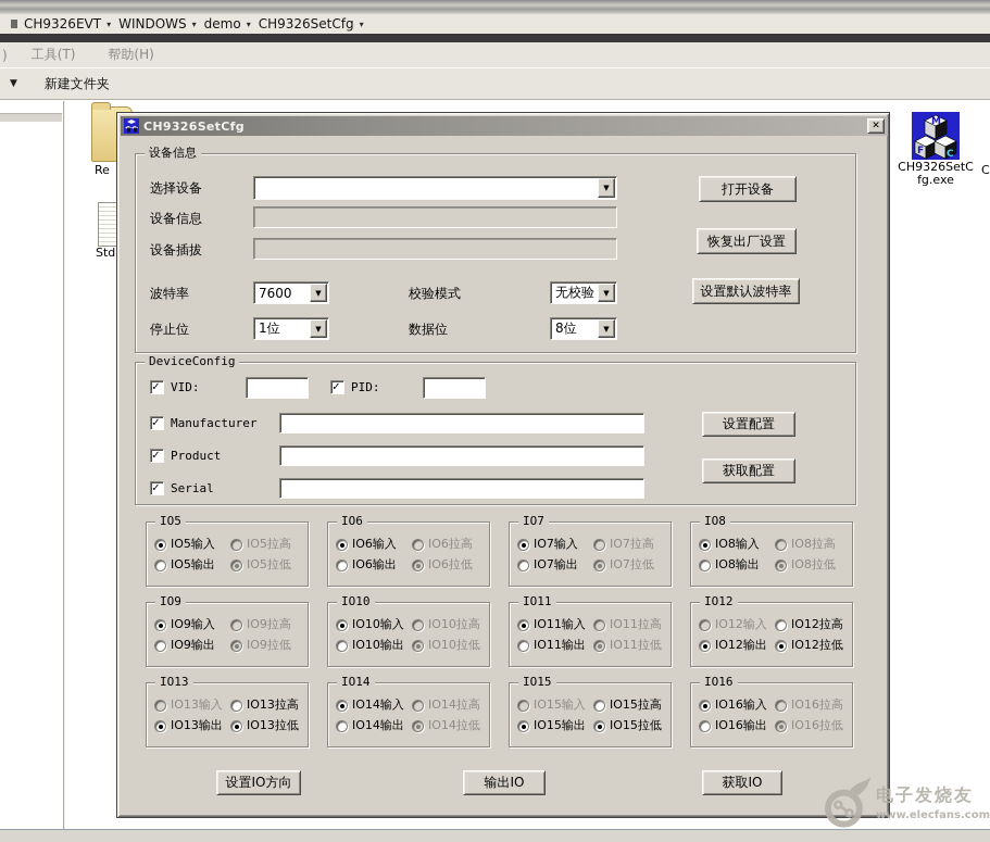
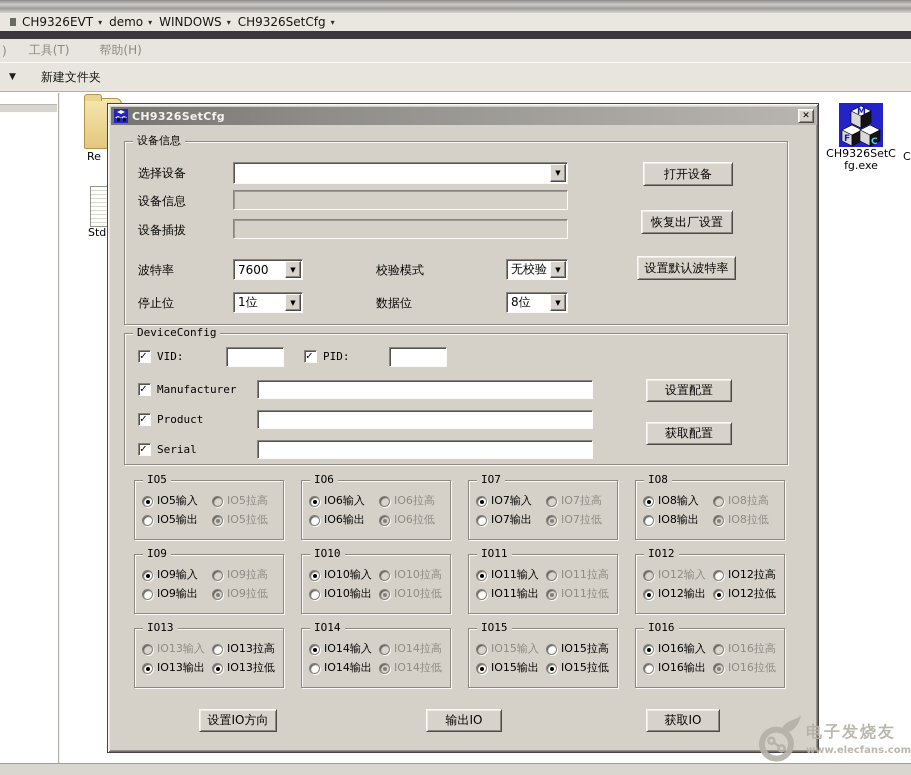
  CH9326EVT
  ▾
- WINDOWS
+ demo
  ▾
- demo
+ WINDOWS
  ▾
  CH9326SetCfg
  ▾
  )
  工具(T)
  帮助(H)
  ▼
  新建文件夹
  Re
  Std
  C
  M
  F
  C
  CH9326SetC
  fg.exe
  CH9326SetCfg
  ✕
  设备信息
  选择设备
  ▼
  打开设备
  设备信息
  恢复出厂设置
  设备插拔
  波特率
  7600
  ▼
  校验模式
  无校验
  ▼
  设置默认波特率
  停止位
  1位
  ▼
  数据位
  8位
  ▼
  DeviceConfig
  ✓
  VID:
  ✓
  PID:
  ✓
  Manufacturer
  设置配置
  ✓
  Product
  获取配置
  ✓
  Serial
  IO5
  IO5输入
  IO5拉高
  IO5输出
  IO5拉低
  IO6
  IO6输入
  IO6拉高
  IO6输出
  IO6拉低
  IO7
  IO7输入
  IO7拉高
  IO7输出
  IO7拉低
  IO8
  IO8输入
  IO8拉高
  IO8输出
  IO8拉低
  IO9
  IO9输入
  IO9拉高
  IO9输出
  IO9拉低
  IO10
  IO10输入
  IO10拉高
  IO10输出
  IO10拉低
  IO11
  IO11输入
  IO11拉高
  IO11输出
  IO11拉低
  IO12
  IO12输入
  IO12拉高
  IO12输出
  IO12拉低
  IO13
  IO13输入
  IO13拉高
  IO13输出
  IO13拉低
  IO14
  IO14输入
  IO14拉高
  IO14输出
  IO14拉低
  IO15
  IO15输入
  IO15拉高
  IO15输出
  IO15拉低
  IO16
  IO16输入
  IO16拉高
  IO16输出
  IO16拉低
  设置IO方向
  输出IO
  获取IO
  电子发烧友
  www.elecfans.com
